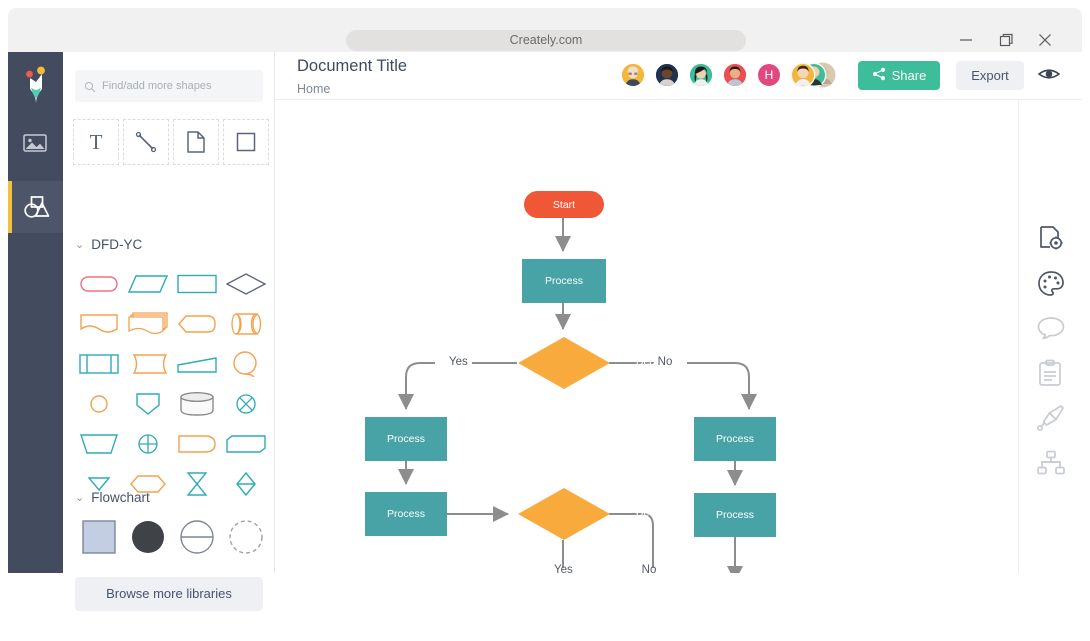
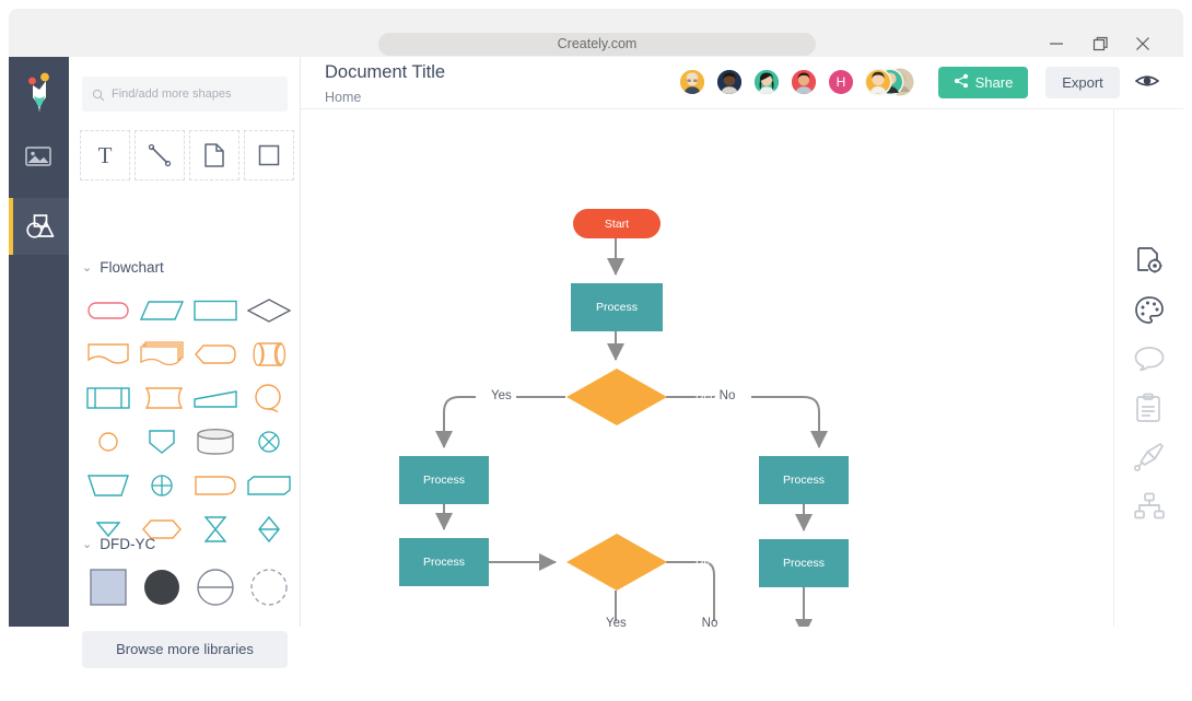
  Creately.com
  Find/add more shapes
  T
  ⌄
- DFD-YC
+ Flowchart
  ⌄
- Flowchart
+ DFD-YC
  Browse more libraries
  Document Title
  Home
  H
  Share
  Export
  Start
  Process
  Decision
  Process
  Process
  Process
  Decision
  Process
  Yes
  No
  Yes
  No
